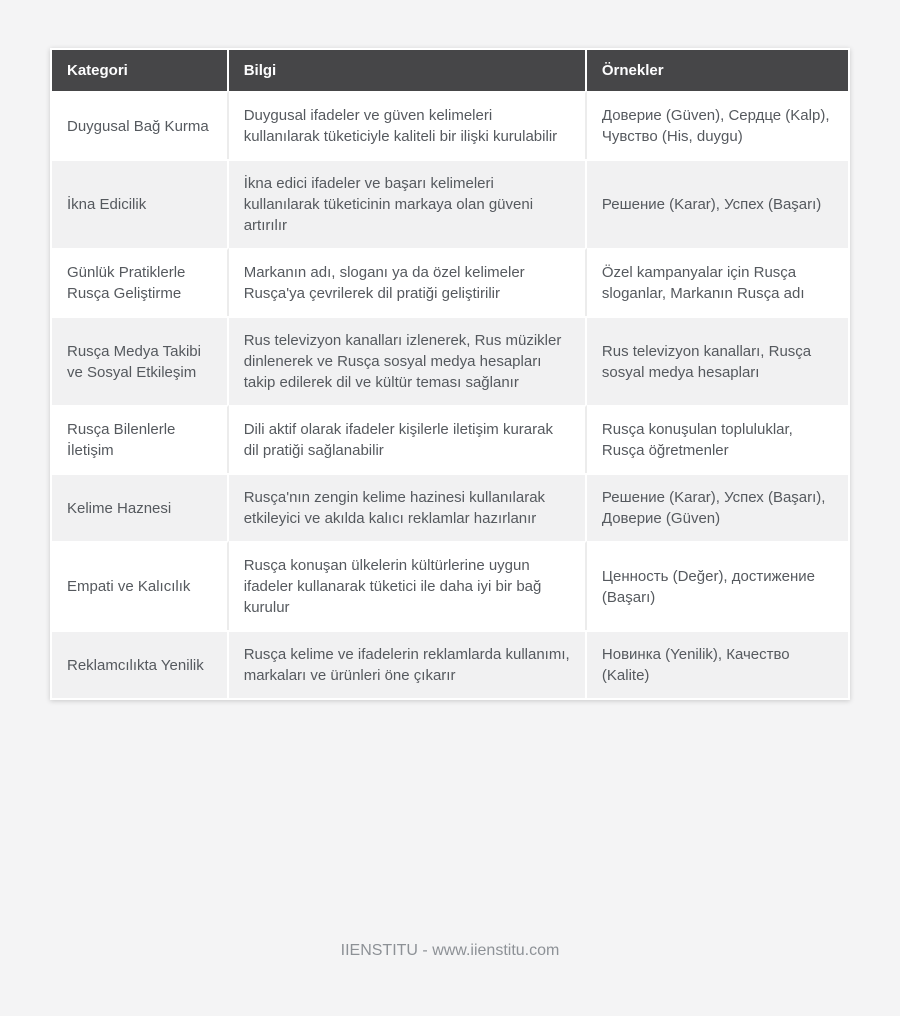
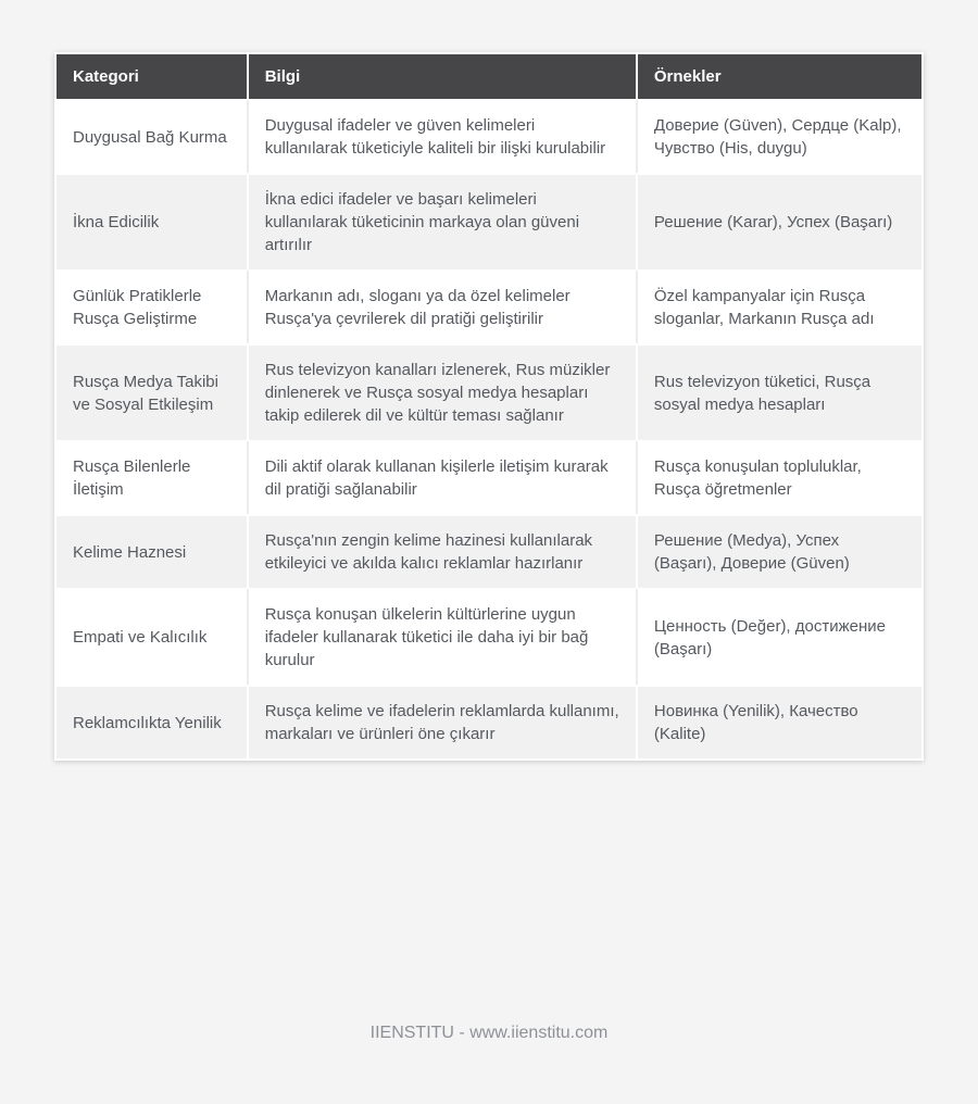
  Kategori	Bilgi	Örnekler
  Duygusal Bağ Kurma	Duygusal ifadeler ve güven kelimeleri kullanılarak tüketiciyle kaliteli bir ilişki kurulabilir	Доверие (Güven), Сердце (Kalp), Чувство (His, duygu)
  İkna Edicilik	İkna edici ifadeler ve başarı kelimeleri kullanılarak tüketicinin markaya olan güveni artırılır	Решение (Karar), Успех (Başarı)
  Günlük Pratiklerle Rusça Geliştirme	Markanın adı, sloganı ya da özel kelimeler Rusça'ya çevrilerek dil pratiği geliştirilir	Özel kampanyalar için Rusça sloganlar, Markanın Rusça adı
- Rusça Medya Takibi ve Sosyal Etkileşim	Rus televizyon kanalları izlenerek, Rus müzikler dinlenerek ve Rusça sosyal medya hesapları takip edilerek dil ve kültür teması sağlanır	Rus televizyon kanalları, Rusça sosyal medya hesapları
+ Rusça Medya Takibi ve Sosyal Etkileşim	Rus televizyon kanalları izlenerek, Rus müzikler dinlenerek ve Rusça sosyal medya hesapları takip edilerek dil ve kültür teması sağlanır	Rus televizyon tüketici, Rusça sosyal medya hesapları
- Rusça Bilenlerle İletişim	Dili aktif olarak ifadeler kişilerle iletişim kurarak dil pratiği sağlanabilir	Rusça konuşulan topluluklar, Rusça öğretmenler
+ Rusça Bilenlerle İletişim	Dili aktif olarak kullanan kişilerle iletişim kurarak dil pratiği sağlanabilir	Rusça konuşulan topluluklar, Rusça öğretmenler
- Kelime Haznesi	Rusça'nın zengin kelime hazinesi kullanılarak etkileyici ve akılda kalıcı reklamlar hazırlanır	Решение (Karar), Успех (Başarı), Доверие (Güven)
+ Kelime Haznesi	Rusça'nın zengin kelime hazinesi kullanılarak etkileyici ve akılda kalıcı reklamlar hazırlanır	Решение (Medya), Успех (Başarı), Доверие (Güven)
  Empati ve Kalıcılık	Rusça konuşan ülkelerin kültürlerine uygun ifadeler kullanarak tüketici ile daha iyi bir bağ kurulur	Ценность (Değer), достижение (Başarı)
  Reklamcılıkta Yenilik	Rusça kelime ve ifadelerin reklamlarda kullanımı, markaları ve ürünleri öne çıkarır	Новинка (Yenilik), Качество (Kalite)
  IIENSTITU - www.iienstitu.com
